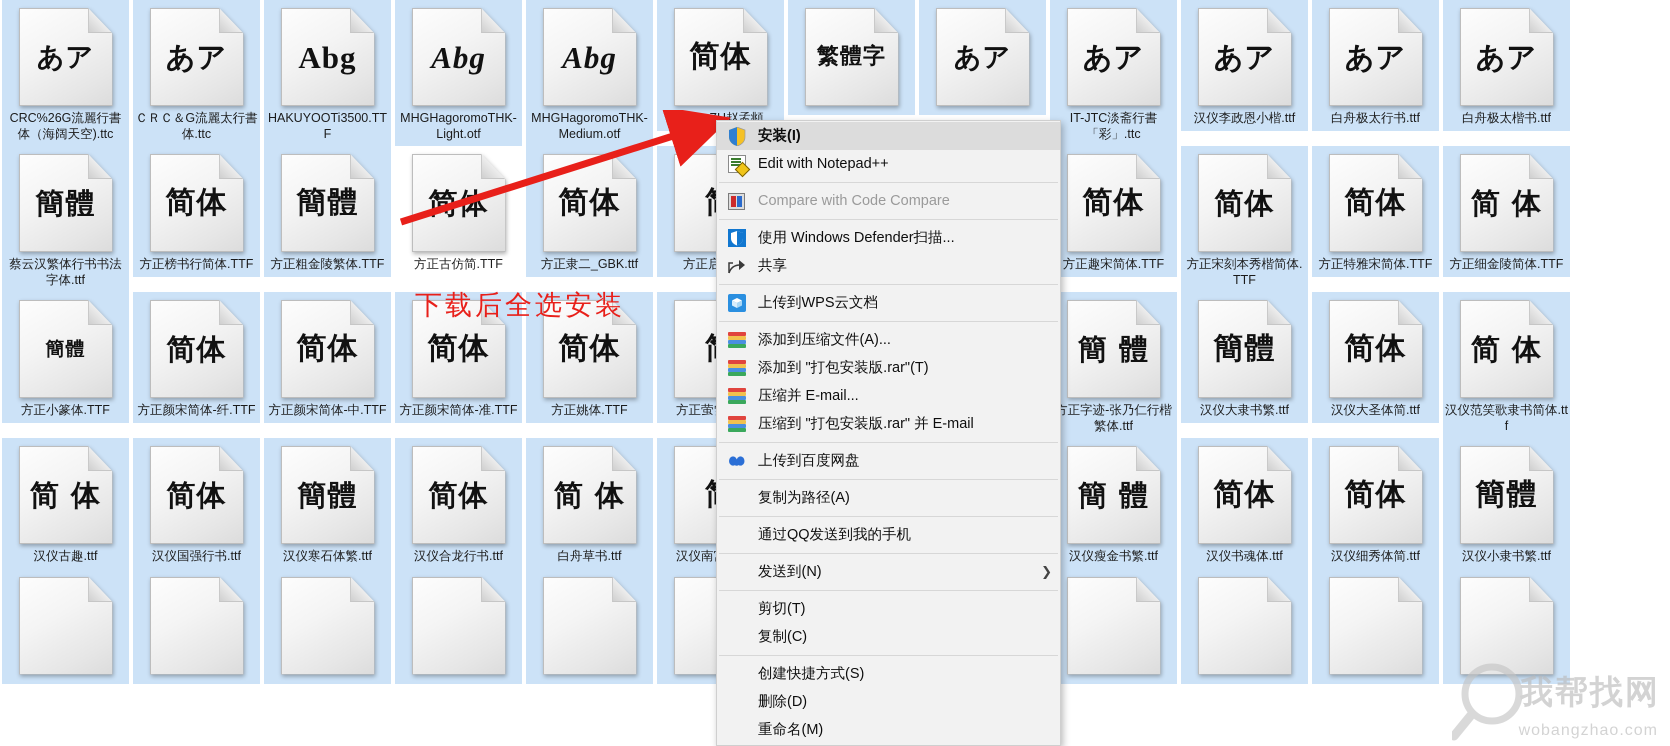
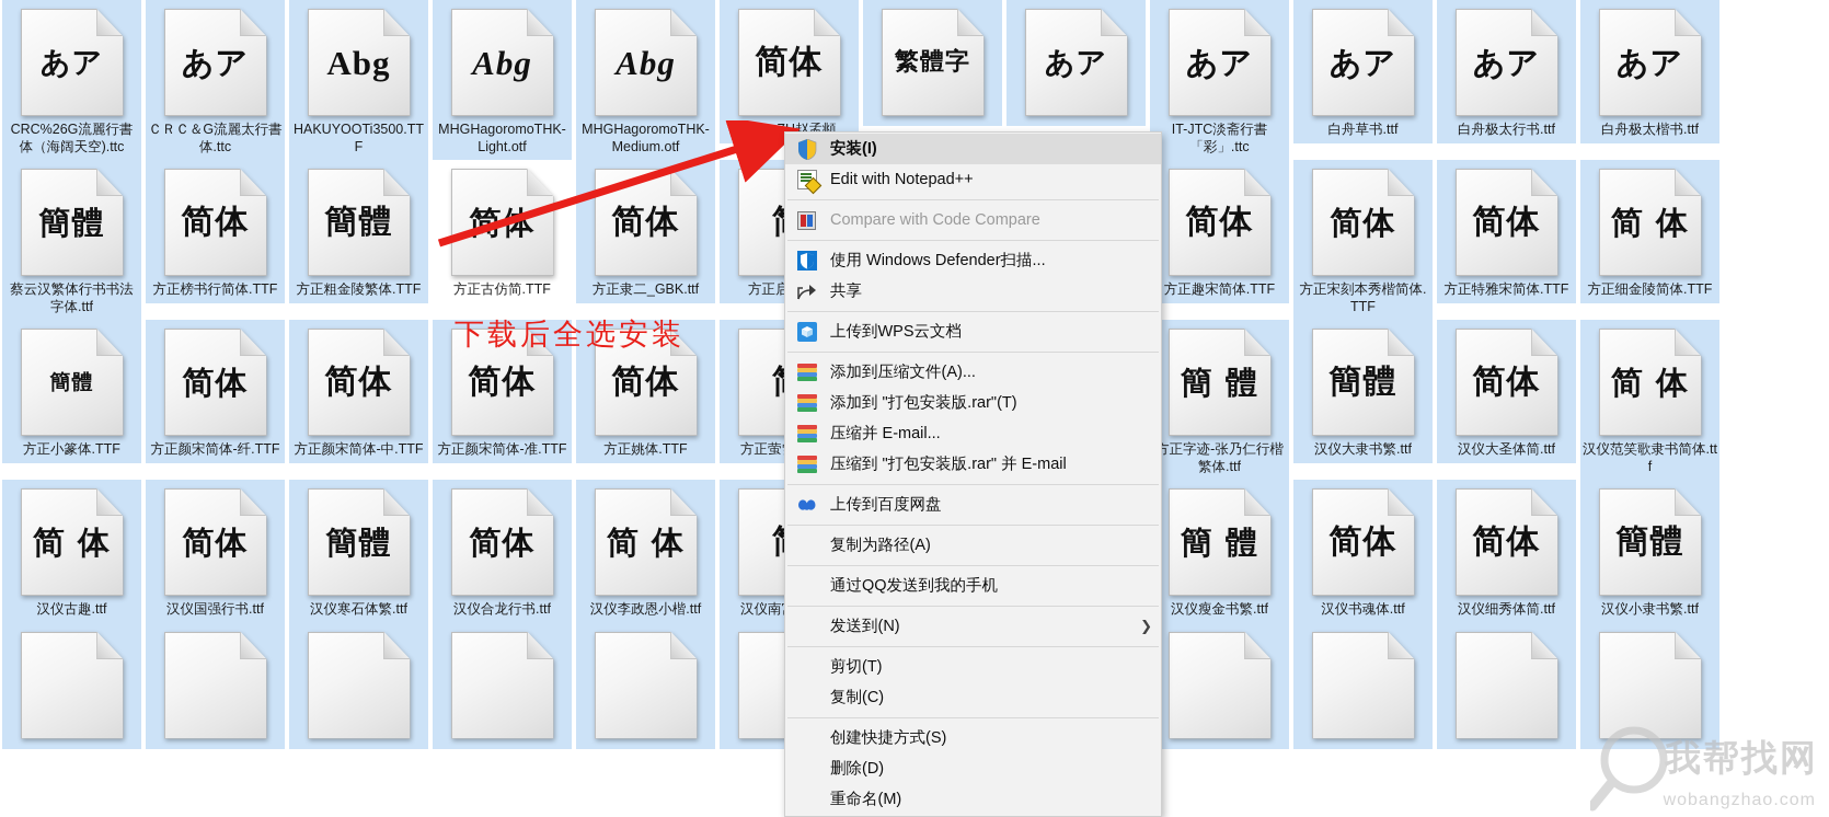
  あア
  CRC%26G流麗行書体（海阔天空).ttc
  あア
  ＣＲＣ＆G流麗太行書体.ttc
  Abg
  HAKUYOOTi3500.TTF
  Abg
  MHGHagoromoTHK-Light.otf
  Abg
  MHGHagoromoTHK-Medium.otf
  简体
  SentyZH赵孟頫
  繁體字
  あア
  あア
  IT-JTC淡斋行書「彩」.ttc
  あア
- 汉仪李政恩小楷.ttf
+ 白舟草书.ttf
  あア
  白舟极太行书.ttf
  あア
  白舟极太楷书.ttf
  簡體
  蔡云汉繁体行书书法字体.ttf
  简体
  方正榜书行简体.TTF
  簡體
  方正粗金陵繁体.TTF
  方正古仿简.TTF
  简体
  方正隶二_GBK.ttf
  简体
  方正趣宋简体.TTF
  简体
  方正宋刻本秀楷简体.TTF
  简体
  方正特雅宋简体.TTF
  简 体
  方正细金陵简体.TTF
  簡體
  方正小篆体.TTF
  简体
  方正颜宋简体-纤.TTF
  简体
  方正颜宋简体-中.TTF
  简体
  方正颜宋简体-准.TTF
  简体
  方正姚体.TTF
  簡 體
  方正字迹-张乃仁行楷繁体.ttf
  簡體
  汉仪大隶书繁.ttf
  简体
  汉仪大圣体简.ttf
  简 体
  汉仪范笑歌隶书简体.ttf
  简 体
  汉仪古趣.ttf
  简体
  汉仪国强行书.ttf
  簡體
  汉仪寒石体繁.ttf
  简体
  汉仪合龙行书.ttf
  简 体
- 白舟草书.ttf
+ 汉仪李政恩小楷.ttf
  簡 體
  汉仪瘦金书繁.ttf
  简体
  汉仪书魂体.ttf
  简体
  汉仪细秀体简.ttf
  簡體
  汉仪小隶书繁.ttf
  下载后全选安装
  安装(I)
  Edit with Notepad++
  Compare with Code Compare
  使用 Windows Defender扫描...
  共享
  上传到WPS云文档
  添加到压缩文件(A)...
  添加到 "打包安装版.rar"(T)
  压缩并 E-mail...
  压缩到 "打包安装版.rar" 并 E-mail
  上传到百度网盘
  复制为路径(A)
  通过QQ发送到我的手机
  发送到(N)
  ❯
  剪切(T)
  复制(C)
  创建快捷方式(S)
  删除(D)
  重命名(M)
  我帮找网
  wobangzhao.com
